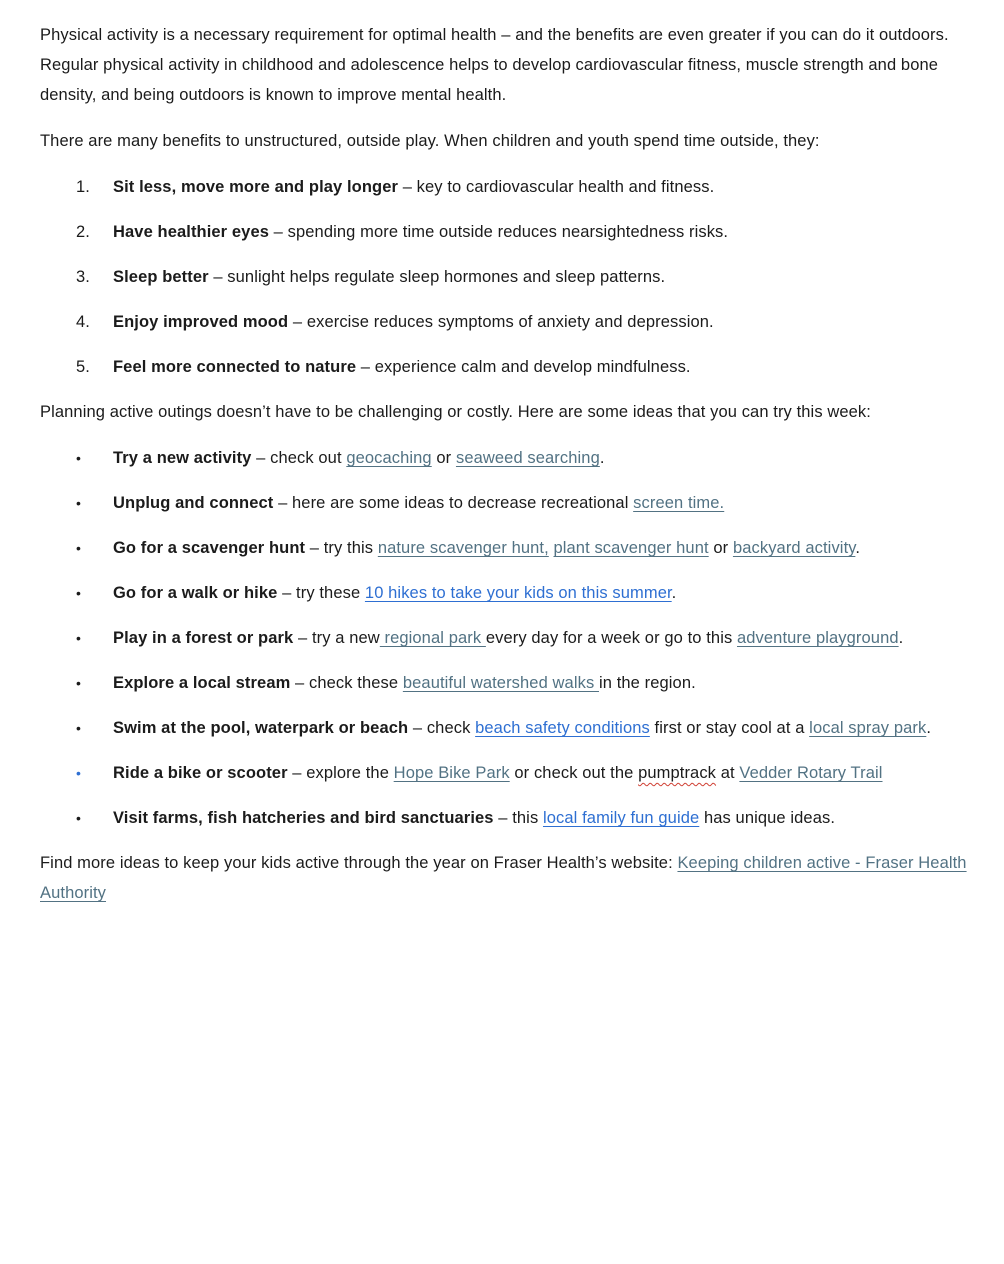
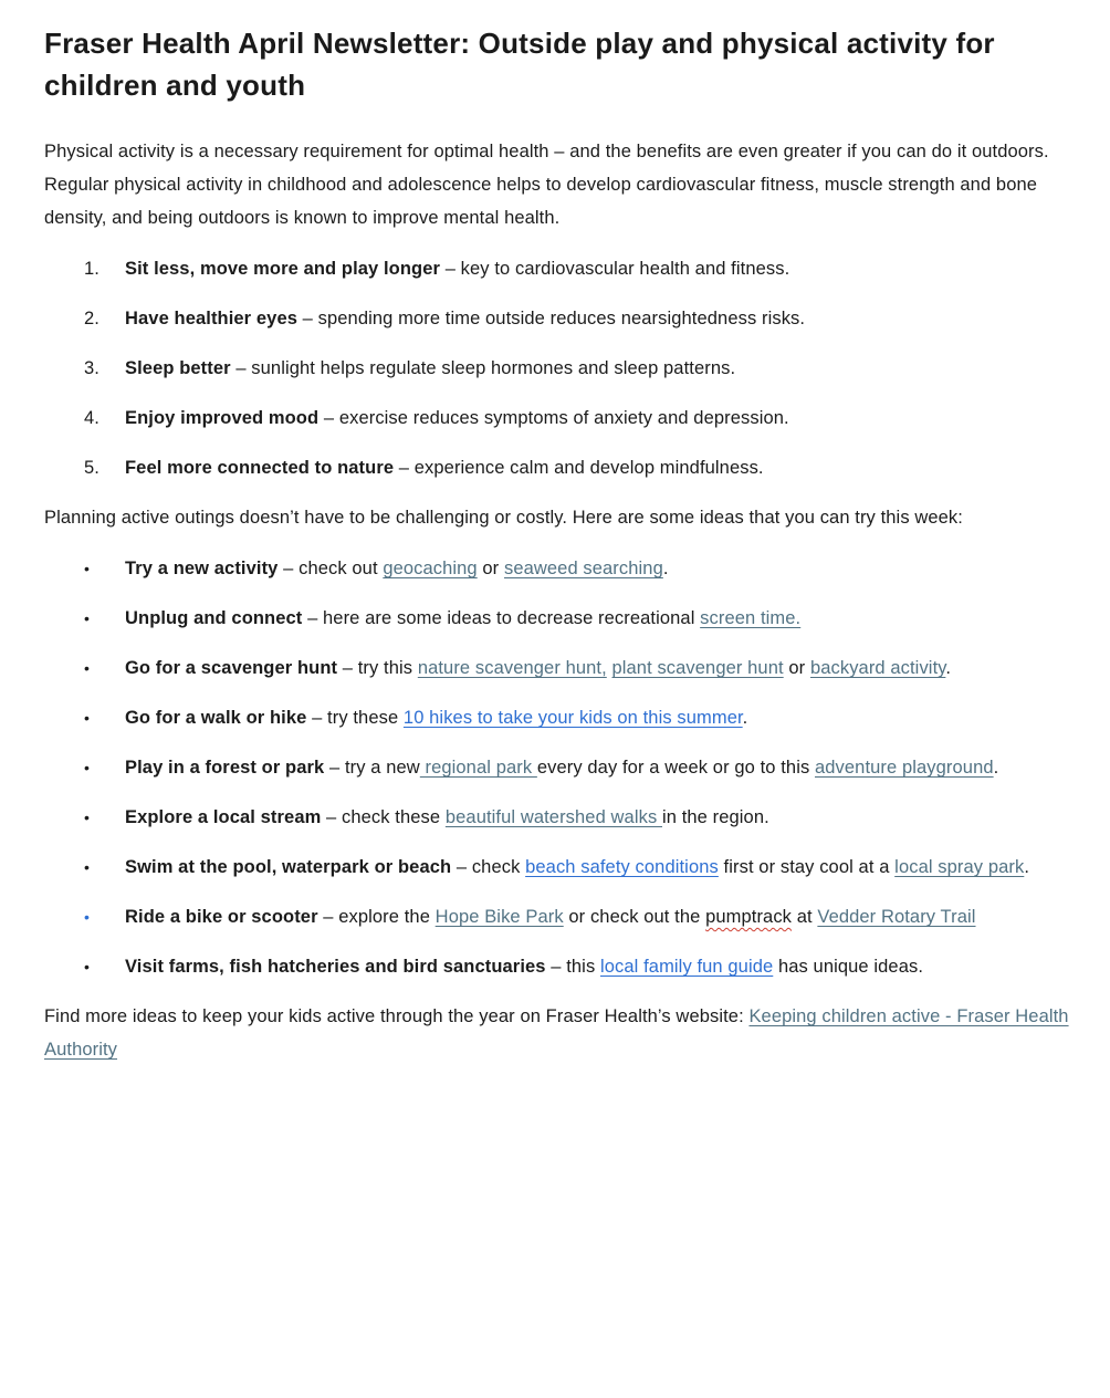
+ Fraser Health April Newsletter: Outside play and physical activity for children and youth
  Physical activity is a necessary requirement for optimal health – and the benefits are even greater if you can do it outdoors.
  Regular physical activity in childhood and adolescence helps to develop cardiovascular fitness, muscle strength and bone density, and being outdoors is known to improve mental health.
- There are many benefits to unstructured, outside play. When children and youth spend time outside, they:
  1.
  Sit less, move more and play longer – key to cardiovascular health and fitness.
  2.
  Have healthier eyes – spending more time outside reduces nearsightedness risks.
  3.
  Sleep better – sunlight helps regulate sleep hormones and sleep patterns.
  4.
  Enjoy improved mood – exercise reduces symptoms of anxiety and depression.
  5.
  Feel more connected to nature – experience calm and develop mindfulness.
  Planning active outings doesn’t have to be challenging or costly. Here are some ideas that you can try this week:
  •
  Try a new activity – check out geocaching or seaweed searching.
  •
  Unplug and connect – here are some ideas to decrease recreational screen time.
  •
  Go for a scavenger hunt – try this nature scavenger hunt, plant scavenger hunt or backyard activity.
  •
  Go for a walk or hike – try these 10 hikes to take your kids on this summer.
  •
  Play in a forest or park – try a new regional park every day for a week or go to this adventure playground.
  •
  Explore a local stream – check these beautiful watershed walks in the region.
  •
  Swim at the pool, waterpark or beach – check beach safety conditions first or stay cool at a local spray park.
  •
  Ride a bike or scooter – explore the Hope Bike Park or check out the pumptrack at Vedder Rotary Trail
  •
  Visit farms, fish hatcheries and bird sanctuaries – this local family fun guide has unique ideas.
  Find more ideas to keep your kids active through the year on Fraser Health’s website: Keeping children active - Fraser Health Authority
